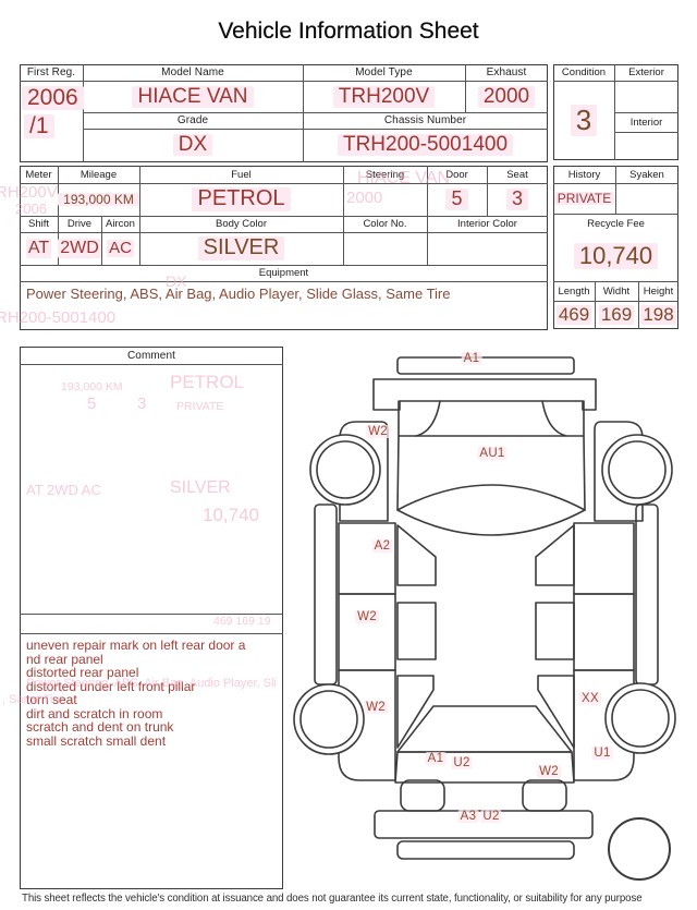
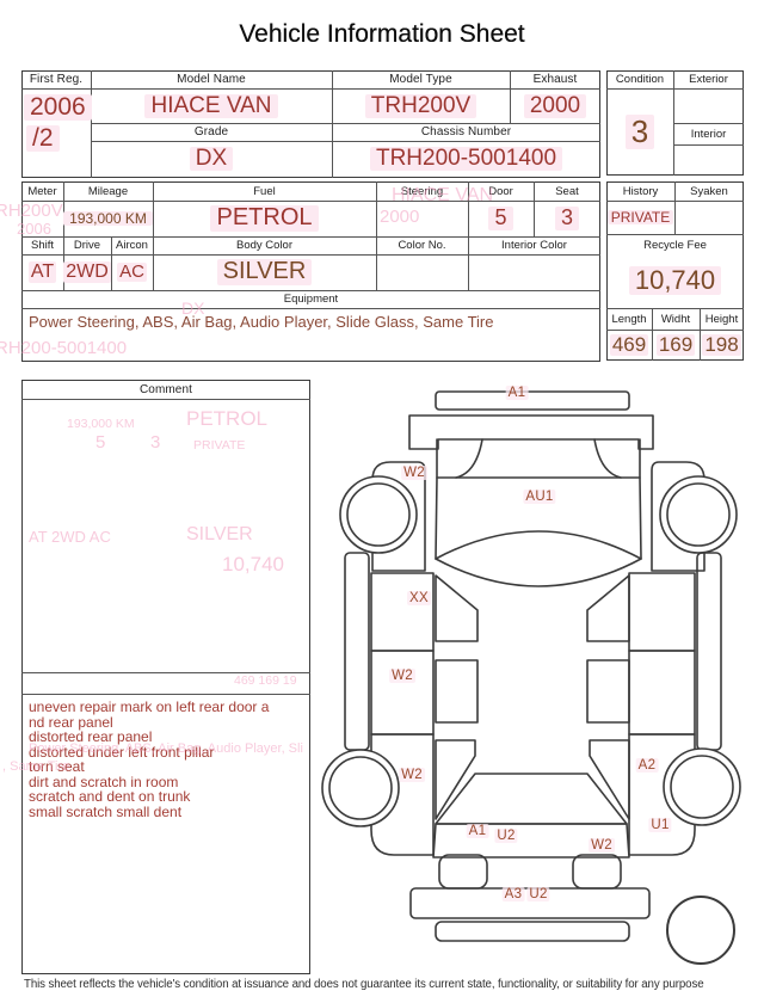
  Vehicle Information Sheet
  First Reg.
  Model Name
  Model Type
  Exhaust
  2006
- /1
+ /2
  HIACE VAN
  TRH200V
  2000
  Grade
  Chassis Number
  DX
  TRH200-5001400
  Condition
  Exterior
  Interior
  3
  Meter
  Mileage
  Fuel
  Steering
  Door
  Seat
  193,000 KM
  PETROL
  5
  3
  Shift
  Drive
  Aircon
  Body Color
  Color No.
  Interior Color
  AT
  2WD
  AC
  SILVER
  Equipment
  Power Steering, ABS, Air Bag, Audio Player, Slide Glass, Same Tire
  History
  Syaken
  PRIVATE
  Recycle Fee
  10,740
  Length
  Widht
  Height
  469
  169
  198
  Comment
  uneven repair mark on left rear door a
  nd rear panel
  distorted rear panel
  distorted under left front pillar
  torn seat
  dirt and scratch in room
  scratch and dent on trunk
  small scratch small dent
  A1
  W2
  AU1
- A2
+ XX
  W2
  W2
- XX
+ A2
  U1
  A1
  U2
  W2
  A3
  U2
  RH200V
  2006
  HIACE VAN
  2000
  DX
  RH200-5001400
  193,000 KM
  5
  3
  PETROL
  PRIVATE
  AT 2WD AC
  SILVER
  10,740
  469 169 19
  Power Steering, ABS, Air Bag, Audio Player, Sli
  , Same Tire
  This sheet reflects the vehicle's condition at issuance and does not guarantee its current state, functionality, or suitability for any purpose
